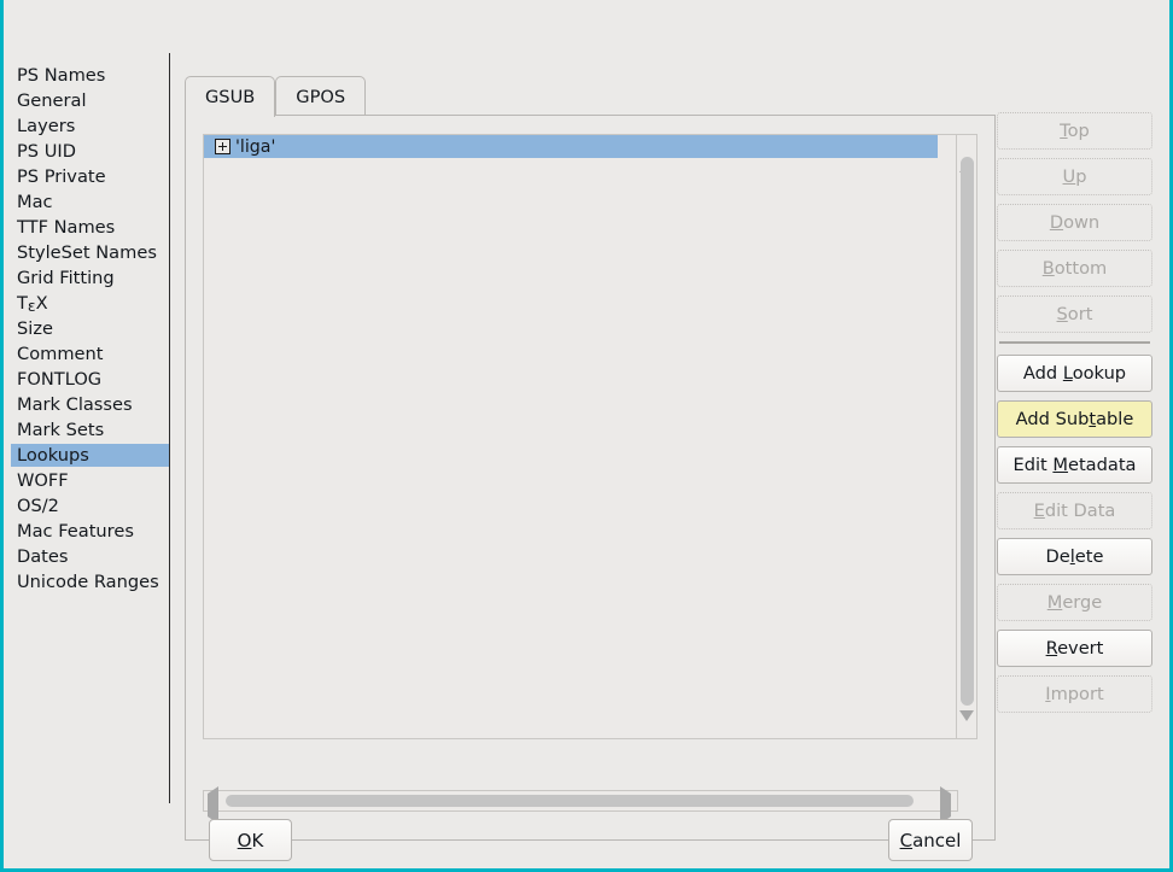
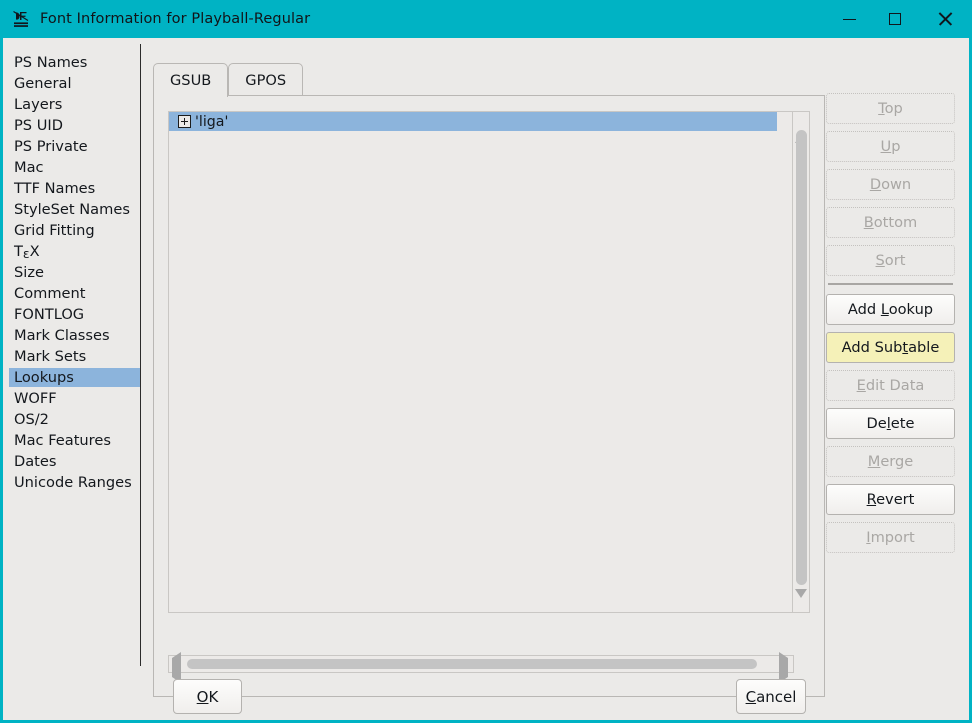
+ Font Information for Playball-Regular
  PS Names
  General
  Layers
  PS UID
  PS Private
  Mac
  TTF Names
  StyleSet Names
  Grid Fitting
  TεX
  Size
  Comment
  FONTLOG
  Mark Classes
  Mark Sets
  Lookups
  WOFF
  OS/2
  Mac Features
  Dates
  Unicode Ranges
  GSUB
  GPOS
  'liga'
  Top
  Up
  Down
  Bottom
  Sort
  Add Lookup
  Add Subtable
- Edit Metadata
  Edit Data
  Delete
  Merge
  Revert
  Import
  OK
  Cancel
